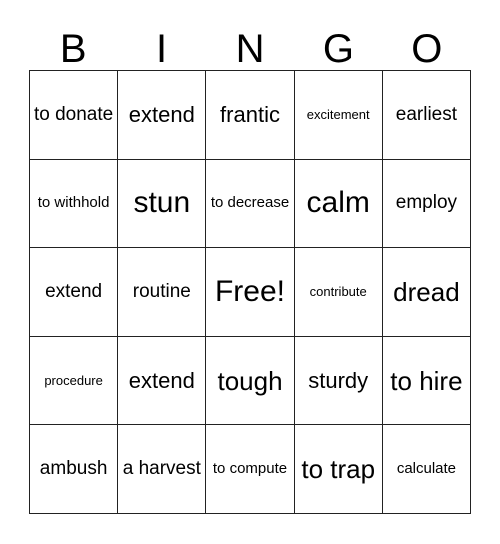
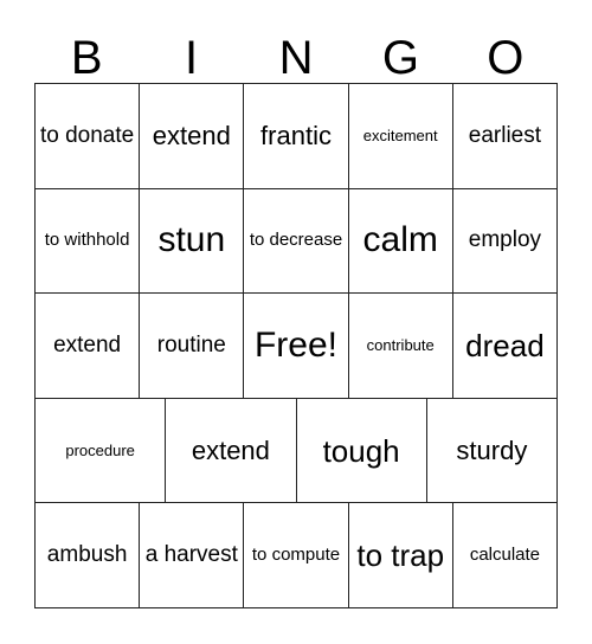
  B
  I
  N
  G
  O
  to donate
  extend
  frantic
  excitement
  earliest
  to withhold
  stun
  to decrease
  calm
  employ
  extend
  routine
  Free!
  contribute
  dread
  procedure
  extend
  tough
  sturdy
- to hire
  ambush
  a harvest
  to compute
  to trap
  calculate
